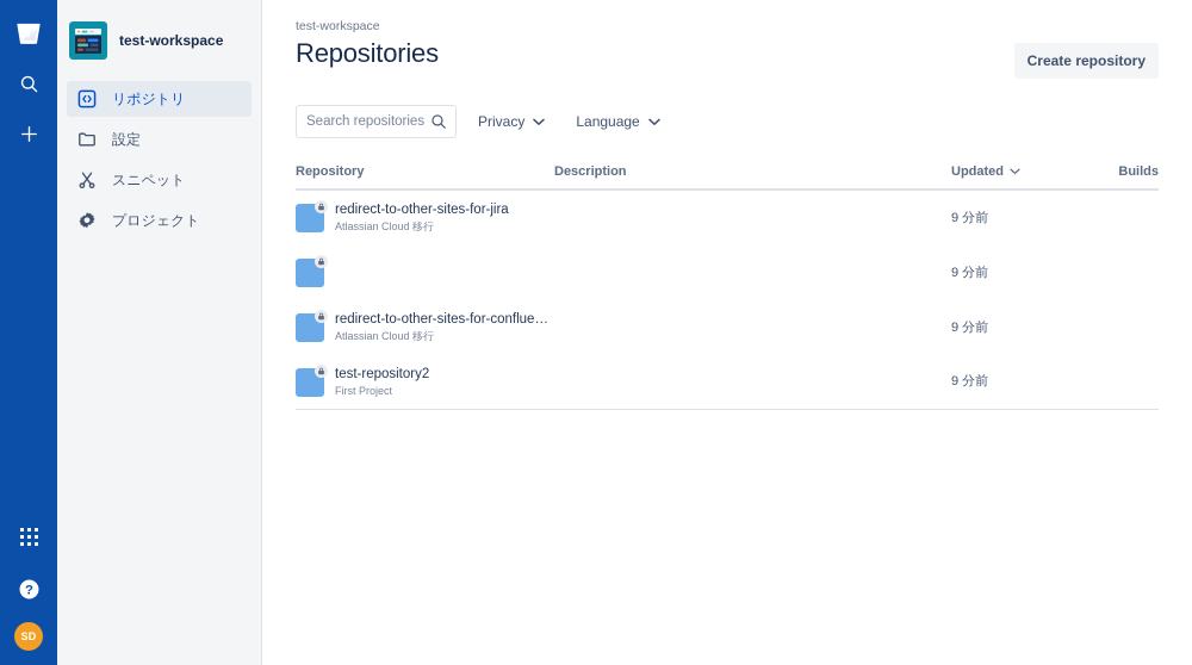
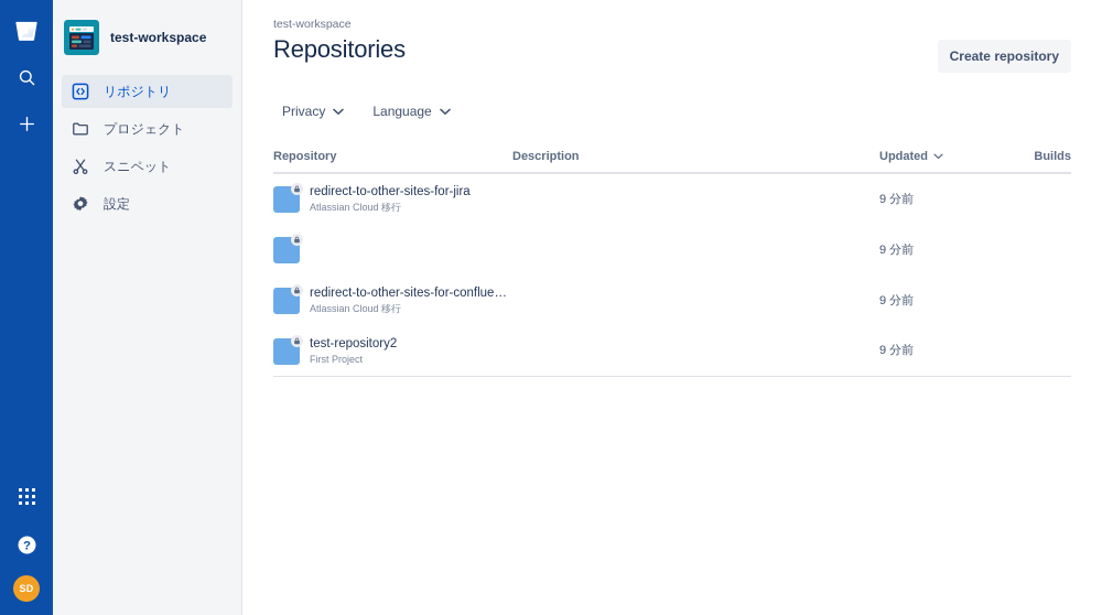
  ?
  SD
  test-workspace
  リポジトリ
- 設定
+ プロジェクト
  スニペット
- プロジェクト
+ 設定
  test-workspace
  Repositories
  Create repository
- Search repositories
  Privacy
  Language
  Repository
  Description
  Updated
  Builds
  redirect-to-other-sites-for-jira
  Atlassian Cloud 移行
  9 分前
  9 分前
  redirect-to-other-sites-for-conflue…
  Atlassian Cloud 移行
  9 分前
  test-repository2
  First Project
  9 分前
